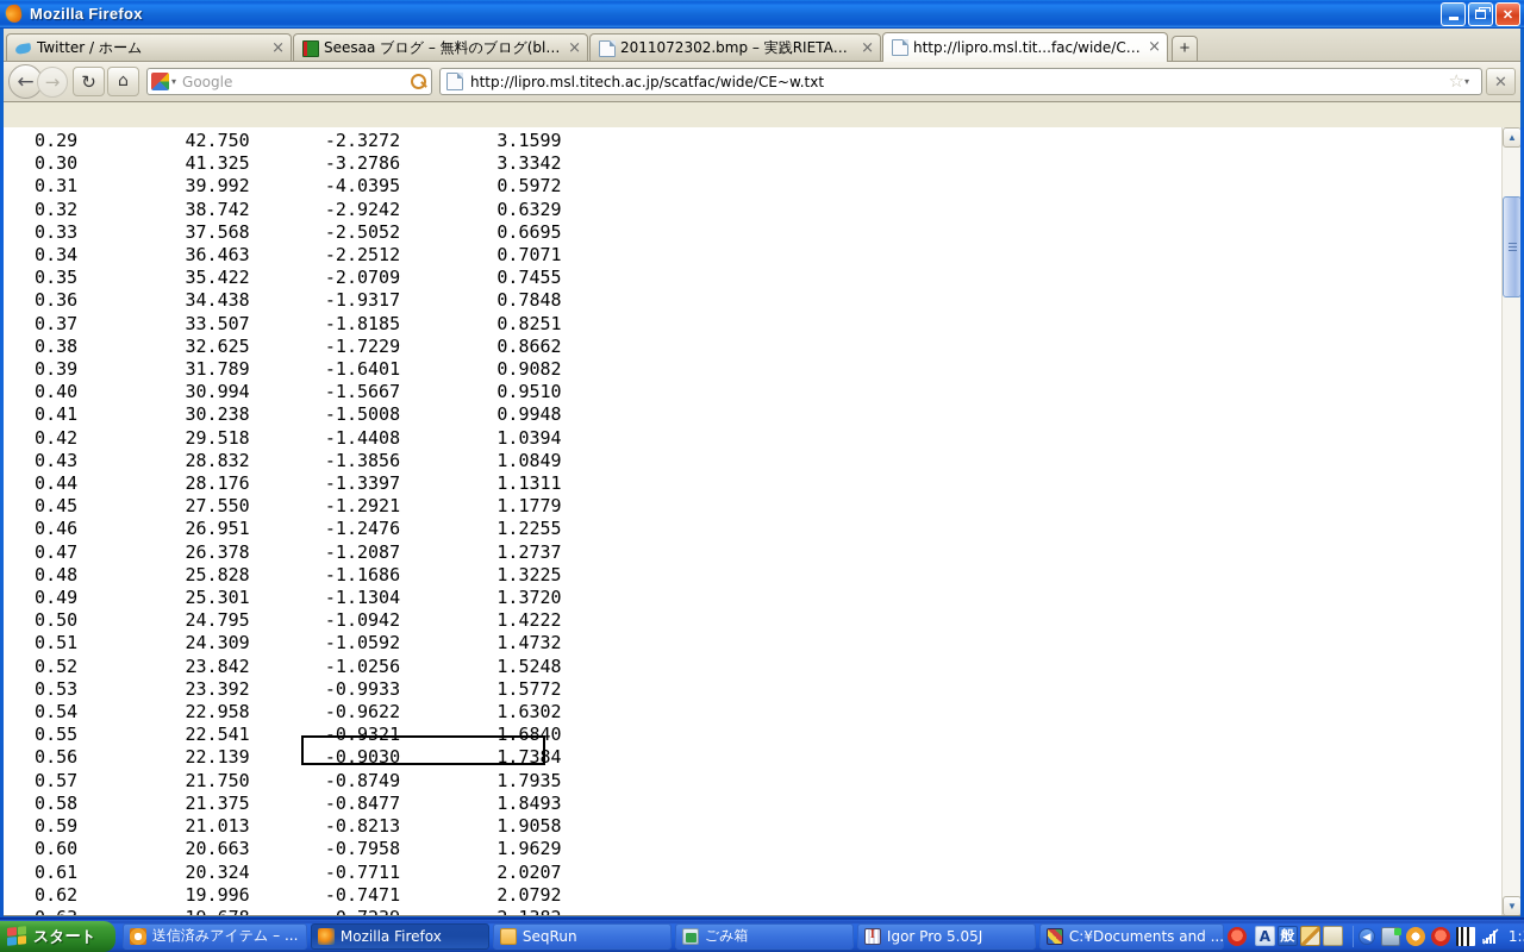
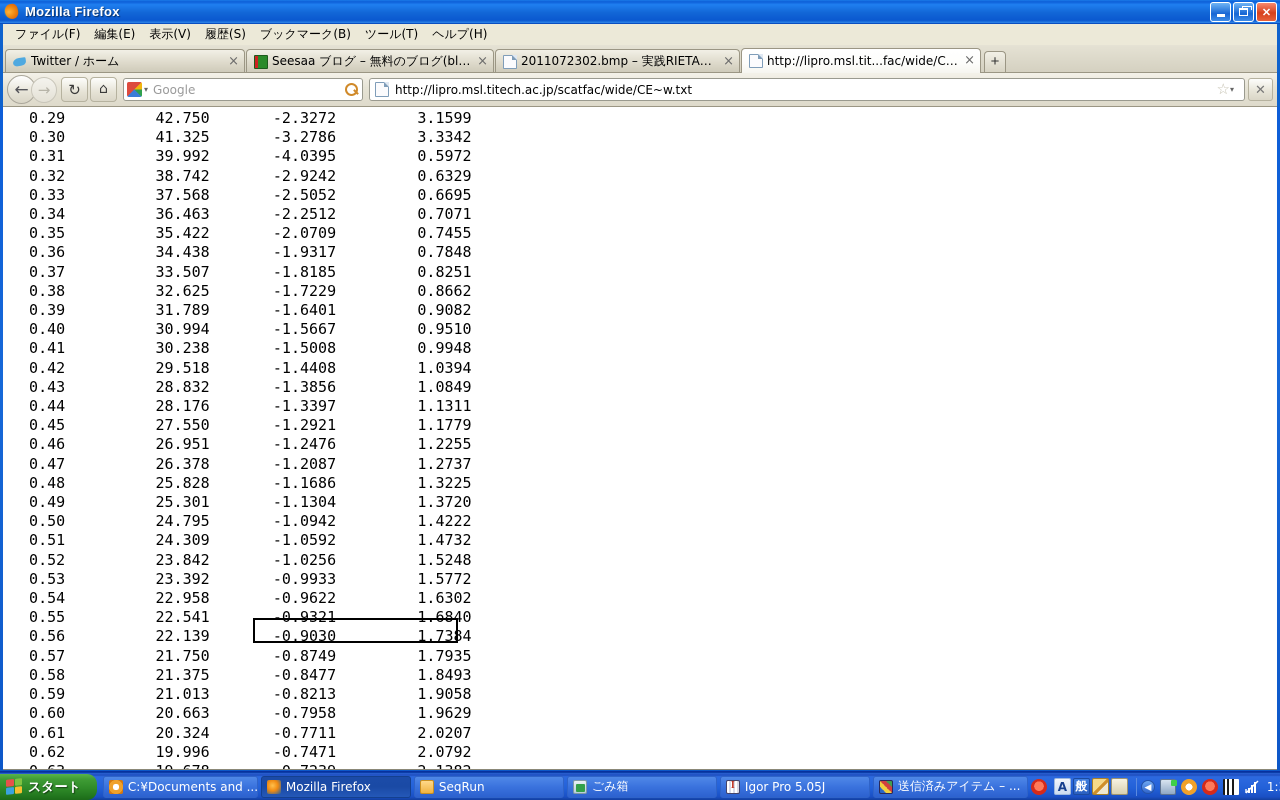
  Mozilla Firefox
  ✕
+ ファイル(F)
+ 編集(E)
+ 表示(V)
+ 履歴(S)
+ ブックマーク(B)
+ ツール(T)
+ ヘルプ(H)
  Twitter / ホーム
  ×
  Seesaa ブログ – 無料のブログ(blog
  ×
  2011072302.bmp – 実践RIETAN-F
  ×
  http://lipro.msl.tit...fac/wide/CE
  ×
  +
  ←
  →
  ↻
  ⌂
  ▾
  Google
  http://lipro.msl.titech.ac.jp/scatfac/wide/CE~w.txt
  ☆
  ▾
  ✕
  0.29 42.750 -2.3272 3.1599
  0.30 41.325 -3.2786 3.3342
  0.31 39.992 -4.0395 0.5972
  0.32 38.742 -2.9242 0.6329
  0.33 37.568 -2.5052 0.6695
  0.34 36.463 -2.2512 0.7071
  0.35 35.422 -2.0709 0.7455
  0.36 34.438 -1.9317 0.7848
  0.37 33.507 -1.8185 0.8251
  0.38 32.625 -1.7229 0.8662
  0.39 31.789 -1.6401 0.9082
  0.40 30.994 -1.5667 0.9510
  0.41 30.238 -1.5008 0.9948
  0.42 29.518 -1.4408 1.0394
  0.43 28.832 -1.3856 1.0849
  0.44 28.176 -1.3397 1.1311
  0.45 27.550 -1.2921 1.1779
  0.46 26.951 -1.2476 1.2255
  0.47 26.378 -1.2087 1.2737
  0.48 25.828 -1.1686 1.3225
  0.49 25.301 -1.1304 1.3720
  0.50 24.795 -1.0942 1.4222
  0.51 24.309 -1.0592 1.4732
  0.52 23.842 -1.0256 1.5248
  0.53 23.392 -0.9933 1.5772
  0.54 22.958 -0.9622 1.6302
  0.55 22.541 -0.9321 1.6840
  0.56 22.139 -0.9030 1.7384
  0.57 21.750 -0.8749 1.7935
  0.58 21.375 -0.8477 1.8493
  0.59 21.013 -0.8213 1.9058
  0.60 20.663 -0.7958 1.9629
  0.61 20.324 -0.7711 2.0207
  0.62 19.996 -0.7471 2.0792
- ▲
- ▼
  スタート
- 送信済みアイテム – ...
+ C:¥Documents and ...
  Mozilla Firefox
  SeqRun
  ごみ箱
  Igor Pro 5.05J
- C:¥Documents and ...
+ 送信済みアイテム – ...
  A
  般
  ◀
